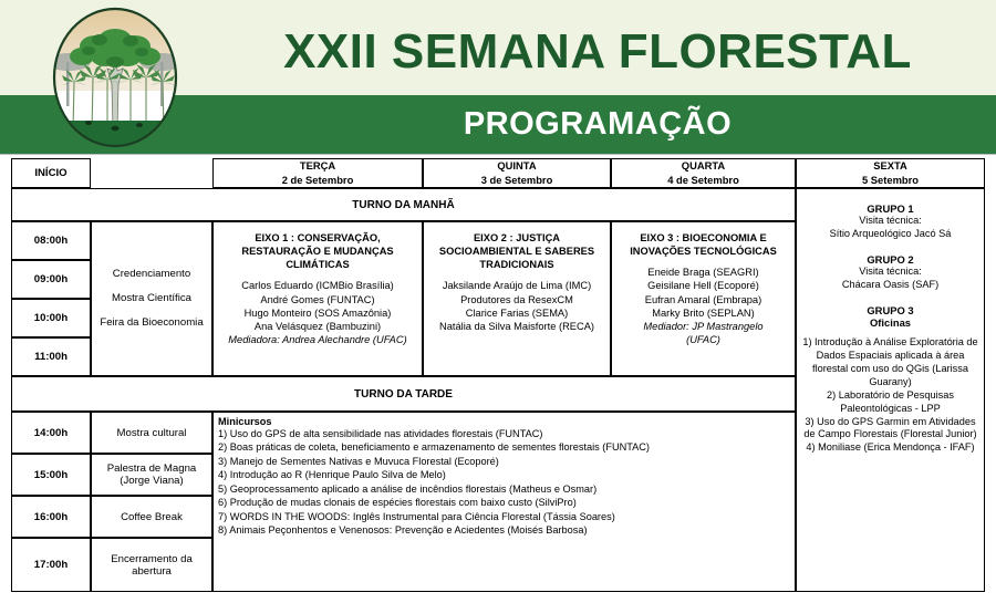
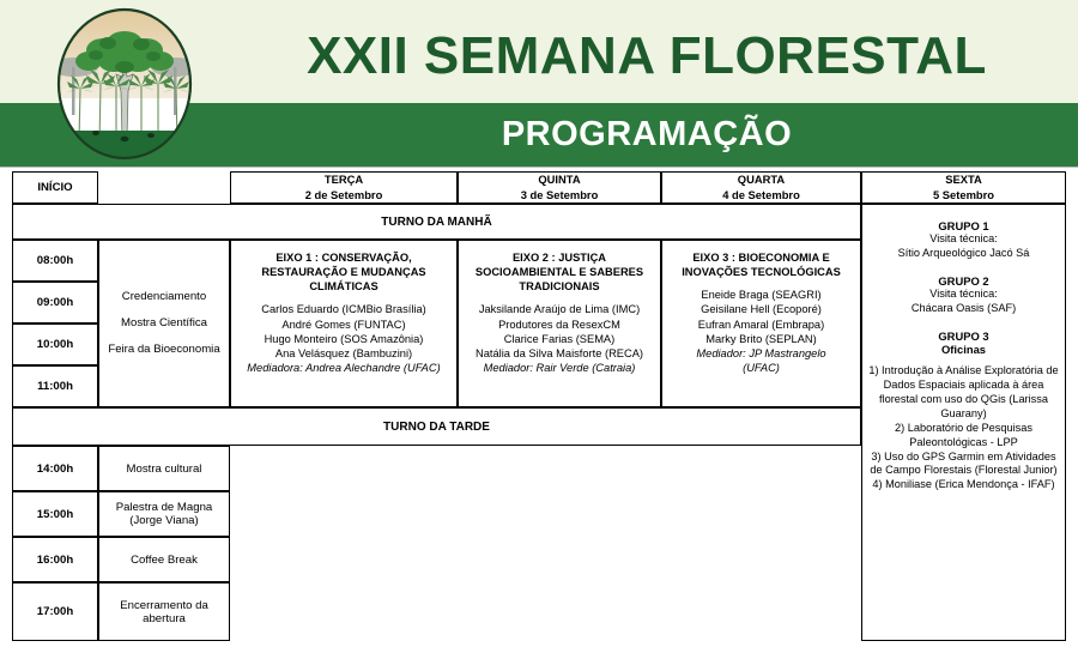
  XXII SEMANA FLORESTAL
  PROGRAMAÇÃO
  INÍCIO
  TERÇA
  2 de Setembro
  QUINTA
  3 de Setembro
  QUARTA
  4 de Setembro
  SEXTA
  5 Setembro
  TURNO DA MANHÃ
  GRUPO 1
  Visita técnica:
  Sítio Arqueológico Jacó Sá
  GRUPO 2
  Visita técnica:
  Chácara Oasis (SAF)
  GRUPO 3
  Oficinas
  1) Introdução à Análise Exploratória de Dados Espaciais aplicada à área florestal com uso do QGis (Larissa Guarany)
  2) Laboratório de Pesquisas Paleontológicas - LPP
  3) Uso do GPS Garmin em Atividades de Campo Florestais (Florestal Junior)
  4) Moniliase (Erica Mendonça - IFAF)
  08:00h
  09:00h
  10:00h
  11:00h
  Credenciamento
  Mostra Científica
  Feira da Bioeconomia
  EIXO 1 : CONSERVAÇÃO, RESTAURAÇÃO E MUDANÇAS CLIMÁTICAS
  Carlos Eduardo (ICMBio Brasília)
  André Gomes (FUNTAC)
  Hugo Monteiro (SOS Amazônia)
  Ana Velásquez (Bambuzini)
  Mediadora: Andrea Alechandre (UFAC)
  EIXO 2 : JUSTIÇA SOCIOAMBIENTAL E SABERES TRADICIONAIS
  Jaksilande Araújo de Lima (IMC)
  Produtores da ResexCM
  Clarice Farias (SEMA)
  Natália da Silva Maisforte (RECA)
+ Mediador: Rair Verde (Catraia)
  EIXO 3 : BIOECONOMIA E INOVAÇÕES TECNOLÓGICAS
  Eneide Braga (SEAGRI)
  Geisilane Hell (Ecoporé)
  Eufran Amaral (Embrapa)
  Marky Brito (SEPLAN)
  Mediador: JP Mastrangelo
  (UFAC)
  TURNO DA TARDE
  14:00h
  15:00h
  16:00h
  17:00h
  Mostra cultural
  Palestra de Magna (Jorge Viana)
  Coffee Break
  Encerramento da abertura
- Minicursos
- 1) Uso do GPS de alta sensibilidade nas atividades florestais (FUNTAC)
- 2) Boas práticas de coleta, beneficiamento e armazenamento de sementes florestais (FUNTAC)
- 3) Manejo de Sementes Nativas e Muvuca Florestal (Ecoporé)
- 4) Introdução ao R (Henrique Paulo Silva de Melo)
- 5) Geoprocessamento aplicado a análise de incêndios florestais (Matheus e Osmar)
- 6) Produção de mudas clonais de espécies florestais com baixo custo (SilviPro)
- 7) WORDS IN THE WOODS: Inglês Instrumental para Ciência Florestal (Tássia Soares)
- 8) Animais Peçonhentos e Venenosos: Prevenção e Aciedentes (Moisés Barbosa)
